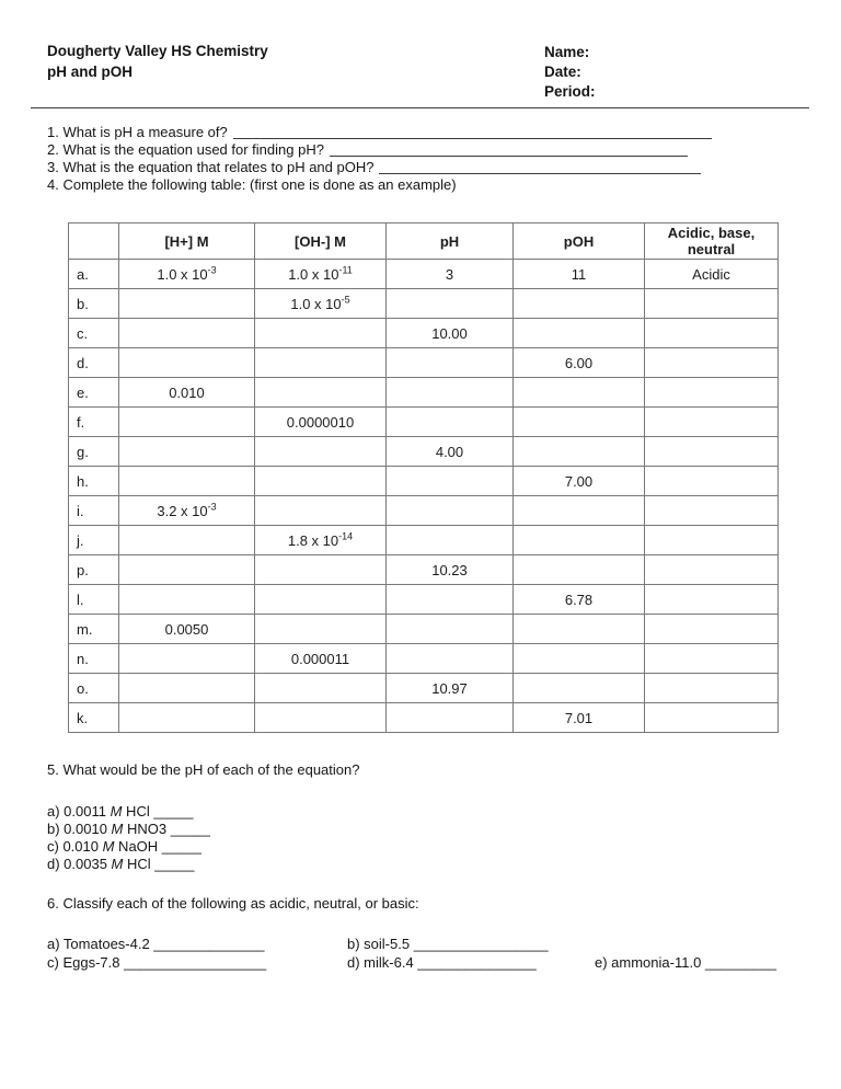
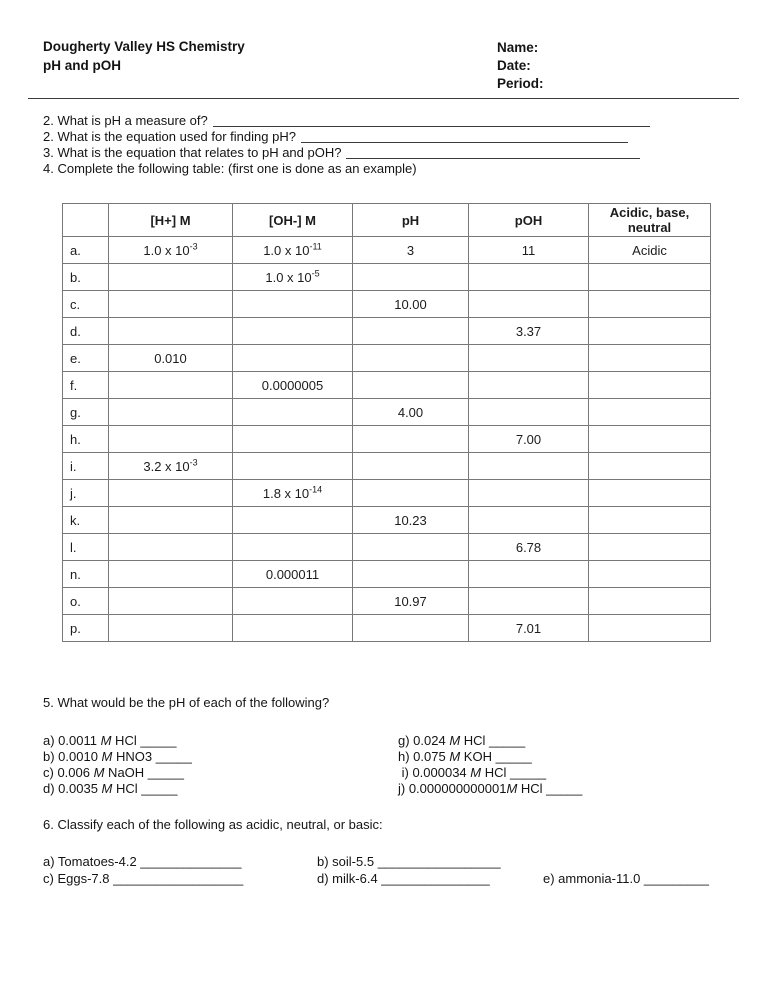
  Dougherty Valley HS Chemistry
  pH and pOH
  Name:
  Date:
  Period:
- 1. What is pH a measure of?
+ 2. What is pH a measure of?
  2. What is the equation used for finding pH?
  3. What is the equation that relates to pH and pOH?
  4. Complete the following table: (first one is done as an example)
  	[H+] M	[OH-] M	pH	pOH	Acidic, base, neutral
  a.	1.0 x 10-3	1.0 x 10-11	3	11	Acidic
  b.		1.0 x 10-5
  c.			10.00
- d.				6.00
+ d.				3.37
  e.	0.010
- f.		0.0000010
+ f.		0.0000005
  g.			4.00
  h.				7.00
  i.	3.2 x 10-3
  j.		1.8 x 10-14
- p.			10.23
+ k.			10.23
  l.				6.78
- m.	0.0050
  n.		0.000011
  o.			10.97
- k.				7.01
+ p.				7.01
- 5. What would be the pH of each of the equation?
+ 5. What would be the pH of each of the following?
  a) 0.0011 M HCl _____
  b) 0.0010 M HNO3 _____
- c) 0.010 M NaOH _____
+ c) 0.006 M NaOH _____
  d) 0.0035 M HCl _____
+ g) 0.024 M HCl _____
+ h) 0.075 M KOH _____
+ i) 0.000034 M HCl _____
+ j) 0.000000000001M HCl _____
  6. Classify each of the following as acidic, neutral, or basic:
  a) Tomatoes-4.2 ______________
  b) soil-5.5 _________________
  c) Eggs-7.8 __________________
  d) milk-6.4 _______________
  e) ammonia-11.0 _________
